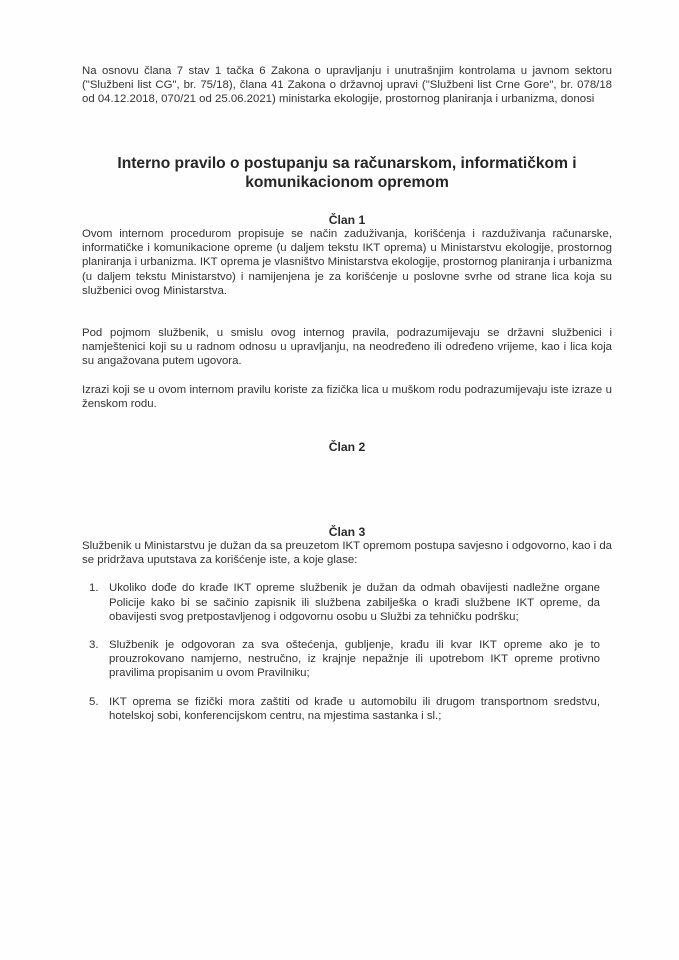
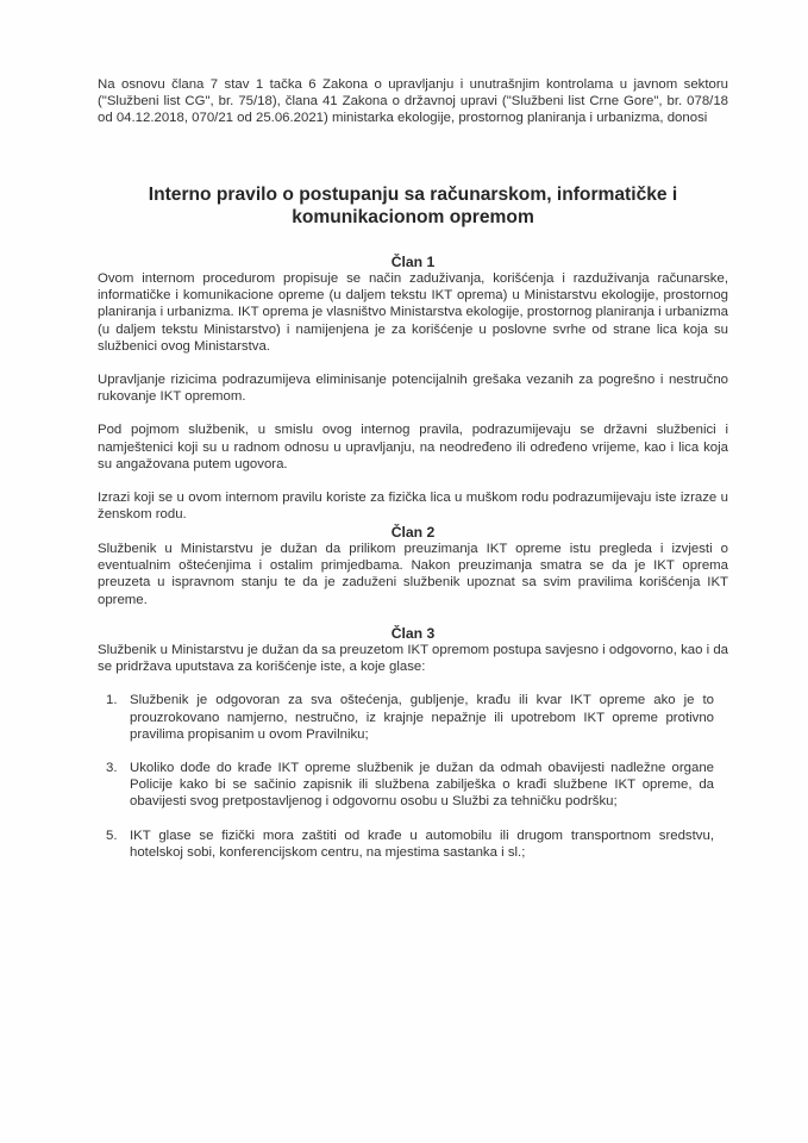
  Na osnovu člana 7 stav 1 tačka 6 Zakona o upravljanju i unutrašnjim kontrolama u javnom sektoru ("Službeni list CG", br. 75/18), člana 41 Zakona o državnoj upravi ("Službeni list Crne Gore", br. 078/18 od 04.12.2018, 070/21 od 25.06.2021) ministarka ekologije, prostornog planiranja i urbanizma, donosi
- Interno pravilo o postupanju sa računarskom, informatičkom i
+ Interno pravilo o postupanju sa računarskom, informatičke i
  komunikacionom opremom
  Član 1
  Ovom internom procedurom propisuje se način zaduživanja, korišćenja i razduživanja računarske, informatičke i komunikacione opreme (u daljem tekstu IKT oprema) u Ministarstvu ekologije, prostornog planiranja i urbanizma. IKT oprema je vlasništvo Ministarstva ekologije, prostornog planiranja i urbanizma (u daljem tekstu Ministarstvo) i namijenjena je za korišćenje u poslovne svrhe od strane lica koja su službenici ovog Ministarstva.
+ Upravljanje rizicima podrazumijeva eliminisanje potencijalnih grešaka vezanih za pogrešno i nestručno rukovanje IKT opremom.
  Pod pojmom službenik, u smislu ovog internog pravila, podrazumijevaju se državni službenici i namještenici koji su u radnom odnosu u upravljanju, na neodređeno ili određeno vrijeme, kao i lica koja su angažovana putem ugovora.
  Izrazi koji se u ovom internom pravilu koriste za fizička lica u muškom rodu podrazumijevaju iste izraze u ženskom rodu.
  Član 2
+ Službenik u Ministarstvu je dužan da prilikom preuzimanja IKT opreme istu pregleda i izvjesti o eventualnim oštećenjima i ostalim primjedbama. Nakon preuzimanja smatra se da je IKT oprema preuzeta u ispravnom stanju te da je zaduženi službenik upoznat sa svim pravilima korišćenja IKT opreme.
  Član 3
  Službenik u Ministarstvu je dužan da sa preuzetom IKT opremom postupa savjesno i odgovorno, kao i da se pridržava uputstava za korišćenje iste, a koje glase:
  1.
- Ukoliko dođe do krađe IKT opreme službenik je dužan da odmah obavijesti nadležne organe Policije kako bi se sačinio zapisnik ili službena zabilješka o krađi službene IKT opreme, da obavijesti svog pretpostavljenog i odgovornu osobu u Službi za tehničku podršku;
+ Službenik je odgovoran za sva oštećenja, gubljenje, krađu ili kvar IKT opreme ako je to prouzrokovano namjerno, nestručno, iz krajnje nepažnje ili upotrebom IKT opreme protivno pravilima propisanim u ovom Pravilniku;
  3.
- Službenik je odgovoran za sva oštećenja, gubljenje, krađu ili kvar IKT opreme ako je to prouzrokovano namjerno, nestručno, iz krajnje nepažnje ili upotrebom IKT opreme protivno pravilima propisanim u ovom Pravilniku;
+ Ukoliko dođe do krađe IKT opreme službenik je dužan da odmah obavijesti nadležne organe Policije kako bi se sačinio zapisnik ili službena zabilješka o krađi službene IKT opreme, da obavijesti svog pretpostavljenog i odgovornu osobu u Službi za tehničku podršku;
  5.
- IKT oprema se fizički mora zaštiti od krađe u automobilu ili drugom transportnom sredstvu, hotelskoj sobi, konferencijskom centru, na mjestima sastanka i sl.;
+ IKT glase se fizički mora zaštiti od krađe u automobilu ili drugom transportnom sredstvu, hotelskoj sobi, konferencijskom centru, na mjestima sastanka i sl.;
